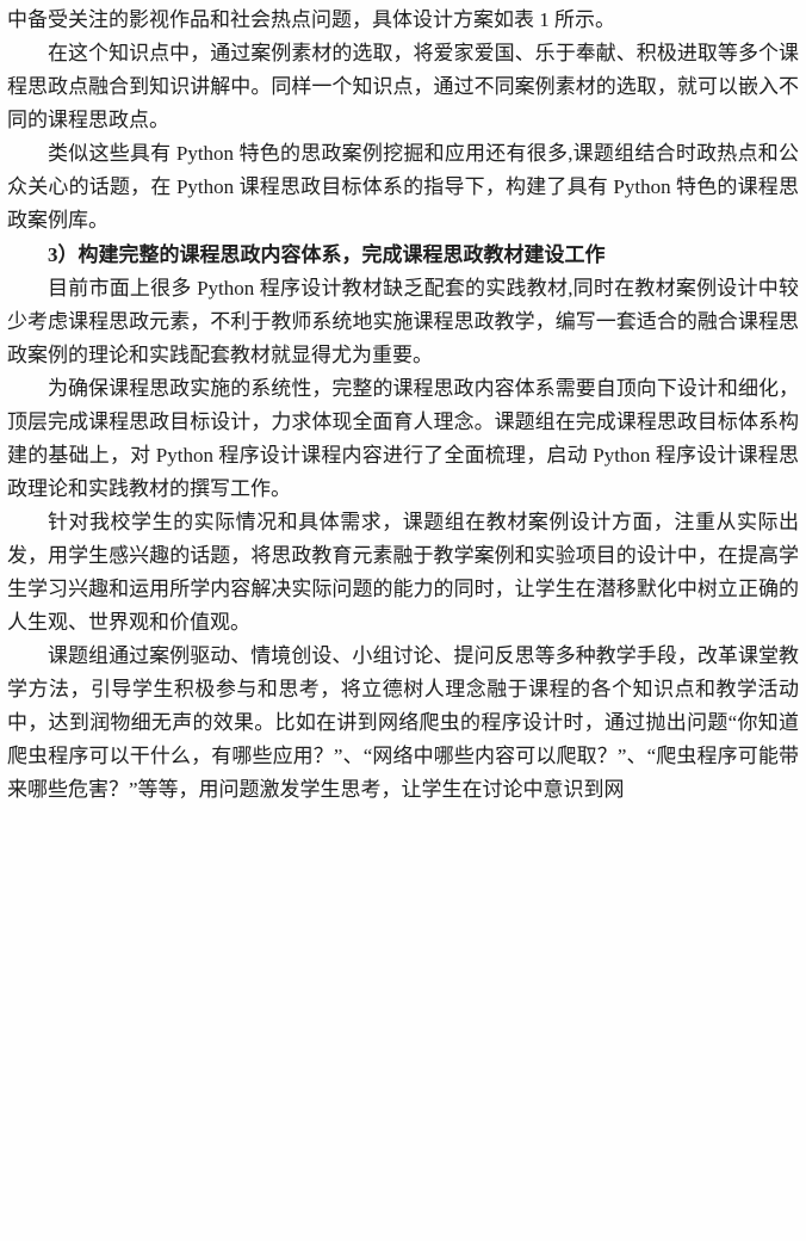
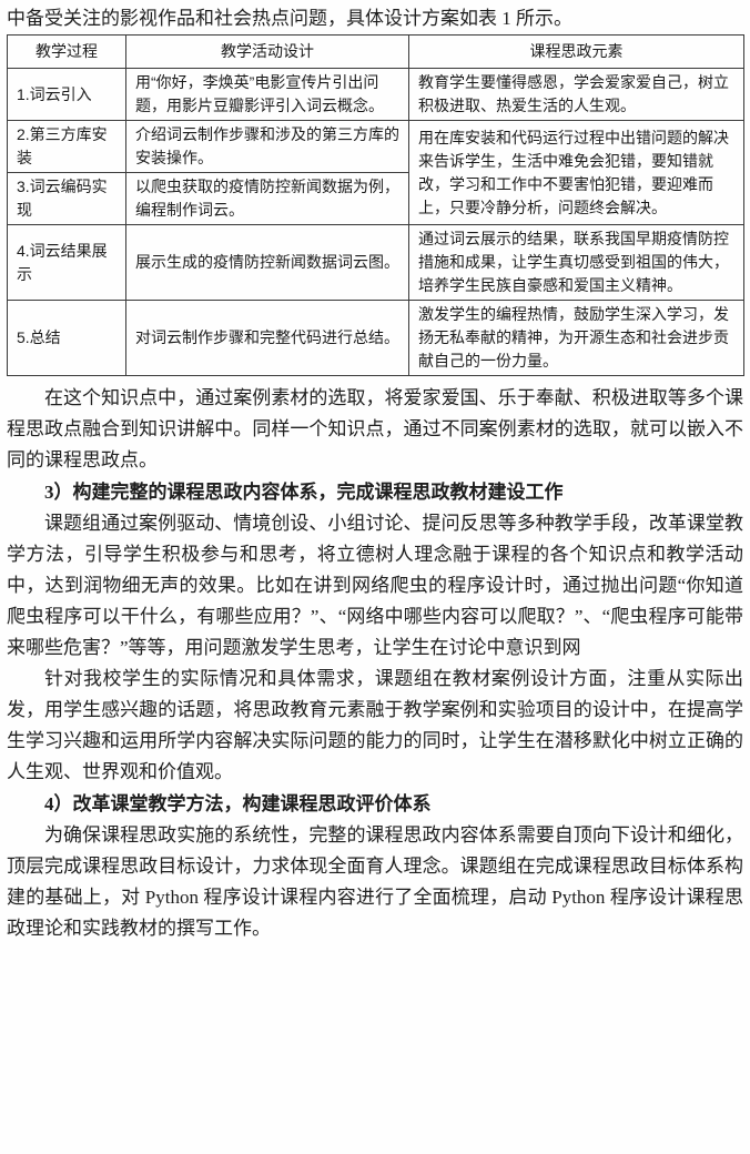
  中备受关注的影视作品和社会热点问题，具体设计方案如表 1 所示。
+ 教学过程	教学活动设计	课程思政元素
+ 1.词云引入	用“你好，李焕英”电影宣传片引出问题，用影片豆瓣影评引入词云概念。	教育学生要懂得感恩，学会爱家爱自己，树立积极进取、热爱生活的人生观。
+ 2.第三方库安装	介绍词云制作步骤和涉及的第三方库的安装操作。	用在库安装和代码运行过程中出错问题的解决来告诉学生，生活中难免会犯错，要知错就改，学习和工作中不要害怕犯错，要迎难而上，只要冷静分析，问题终会解决。
+ 3.词云编码实现	以爬虫获取的疫情防控新闻数据为例，编程制作词云。
+ 4.词云结果展示	展示生成的疫情防控新闻数据词云图。	通过词云展示的结果，联系我国早期疫情防控措施和成果，让学生真切感受到祖国的伟大，培养学生民族自豪感和爱国主义精神。
+ 5.总结	对词云制作步骤和完整代码进行总结。	激发学生的编程热情，鼓励学生深入学习，发扬无私奉献的精神，为开源生态和社会进步贡献自己的一份力量。
  在这个知识点中，通过案例素材的选取，将爱家爱国、乐于奉献、积极进取等多个课程思政点融合到知识讲解中。同样一个知识点，通过不同案例素材的选取，就可以嵌入不同的课程思政点。
- 类似这些具有 Python 特色的思政案例挖掘和应用还有很多,课题组结合时政热点和公众关心的话题，在 Python 课程思政目标体系的指导下，构建了具有 Python 特色的课程思政案例库。
  3）构建完整的课程思政内容体系，完成课程思政教材建设工作
- 目前市面上很多 Python 程序设计教材缺乏配套的实践教材,同时在教材案例设计中较少考虑课程思政元素，不利于教师系统地实施课程思政教学，编写一套适合的融合课程思政案例的理论和实践配套教材就显得尤为重要。
- 为确保课程思政实施的系统性，完整的课程思政内容体系需要自顶向下设计和细化，顶层完成课程思政目标设计，力求体现全面育人理念。课题组在完成课程思政目标体系构建的基础上，对 Python 程序设计课程内容进行了全面梳理，启动 Python 程序设计课程思政理论和实践教材的撰写工作。
+ 课题组通过案例驱动、情境创设、小组讨论、提问反思等多种教学手段，改革课堂教学方法，引导学生积极参与和思考，将立德树人理念融于课程的各个知识点和教学活动中，达到润物细无声的效果。比如在讲到网络爬虫的程序设计时，通过抛出问题“你知道爬虫程序可以干什么，有哪些应用？”、“网络中哪些内容可以爬取？”、“爬虫程序可能带来哪些危害？”等等，用问题激发学生思考，让学生在讨论中意识到网
  针对我校学生的实际情况和具体需求，课题组在教材案例设计方面，注重从实际出发，用学生感兴趣的话题，将思政教育元素融于教学案例和实验项目的设计中，在提高学生学习兴趣和运用所学内容解决实际问题的能力的同时，让学生在潜移默化中树立正确的人生观、世界观和价值观。
+ 4）改革课堂教学方法，构建课程思政评价体系
- 课题组通过案例驱动、情境创设、小组讨论、提问反思等多种教学手段，改革课堂教学方法，引导学生积极参与和思考，将立德树人理念融于课程的各个知识点和教学活动中，达到润物细无声的效果。比如在讲到网络爬虫的程序设计时，通过抛出问题“你知道爬虫程序可以干什么，有哪些应用？”、“网络中哪些内容可以爬取？”、“爬虫程序可能带来哪些危害？”等等，用问题激发学生思考，让学生在讨论中意识到网
+ 为确保课程思政实施的系统性，完整的课程思政内容体系需要自顶向下设计和细化，顶层完成课程思政目标设计，力求体现全面育人理念。课题组在完成课程思政目标体系构建的基础上，对 Python 程序设计课程内容进行了全面梳理，启动 Python 程序设计课程思政理论和实践教材的撰写工作。
